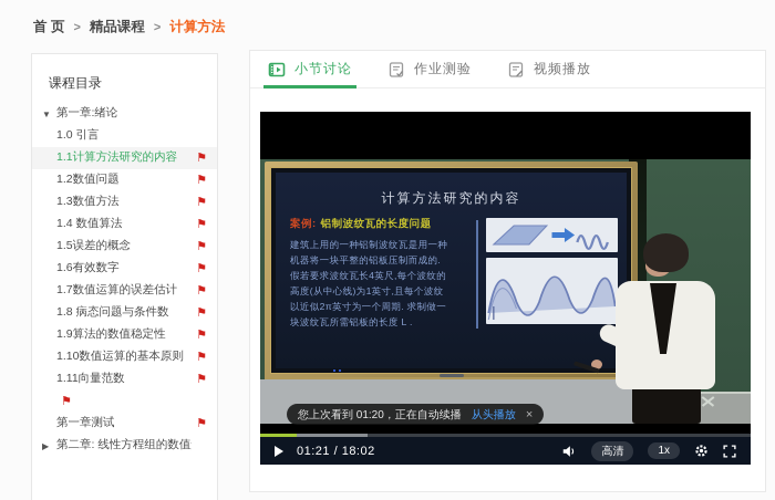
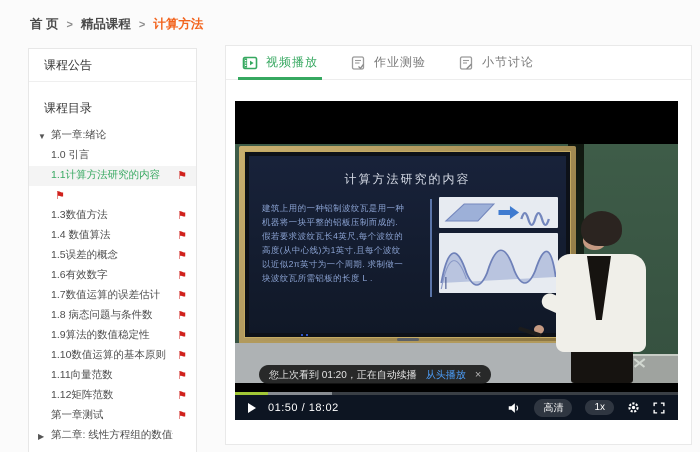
  首 页
  >
  精品课程
  >
  计算方法
+ 课程公告
  课程目录
  ▼
  第一章:绪论
  1.0 引言
  1.1计算方法研究的内容
  ⚑
- 1.2数值问题
  ⚑
  1.3数值方法
  ⚑
  1.4 数值算法
  ⚑
  1.5误差的概念
  ⚑
  1.6有效数字
  ⚑
  1.7数值运算的误差估计
  ⚑
  1.8 病态问题与条件数
  ⚑
  1.9算法的数值稳定性
  ⚑
  1.10数值运算的基本原则
  ⚑
  1.11向量范数
  ⚑
+ 1.12矩阵范数
  ⚑
  第一章测试
  ⚑
  ▶
  第二章: 线性方程组的数值
- 小节讨论
+ 视频播放
  作业测验
- 视频播放
+ 小节讨论
  计算方法研究的内容
- 案例: 铝制波纹瓦的长度问题
  建筑上用的一种铝制波纹瓦是用一种
  机器将一块平整的铝板压制而成的.
  假若要求波纹瓦长4英尺,每个波纹的
  高度(从中心线)为1英寸,且每个波纹
  以近似2π英寸为一个周期. 求制做一
  块波纹瓦所需铝板的长度 L .
  您上次看到 01:20，正在自动续播
  从头播放
  ×
- 01:21 / 18:02
+ 01:50 / 18:02
  高清
  1x
